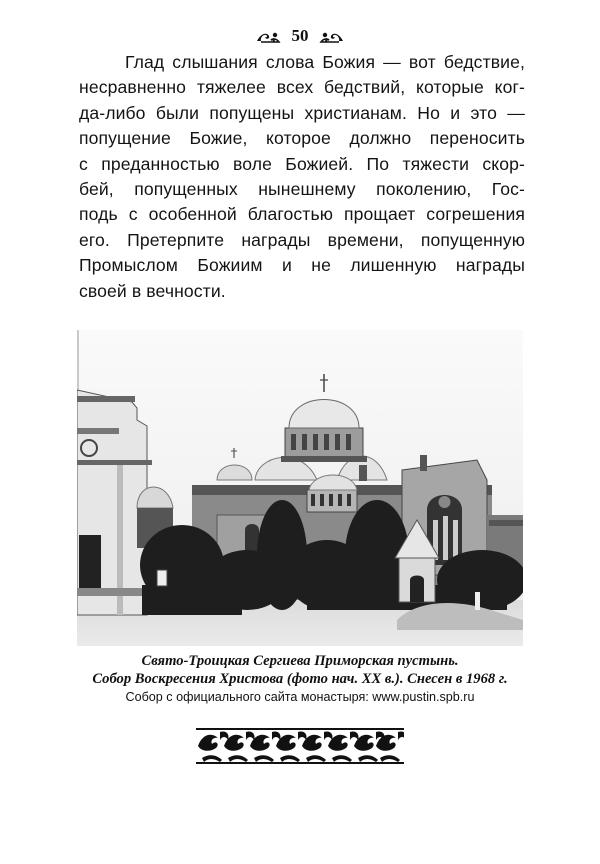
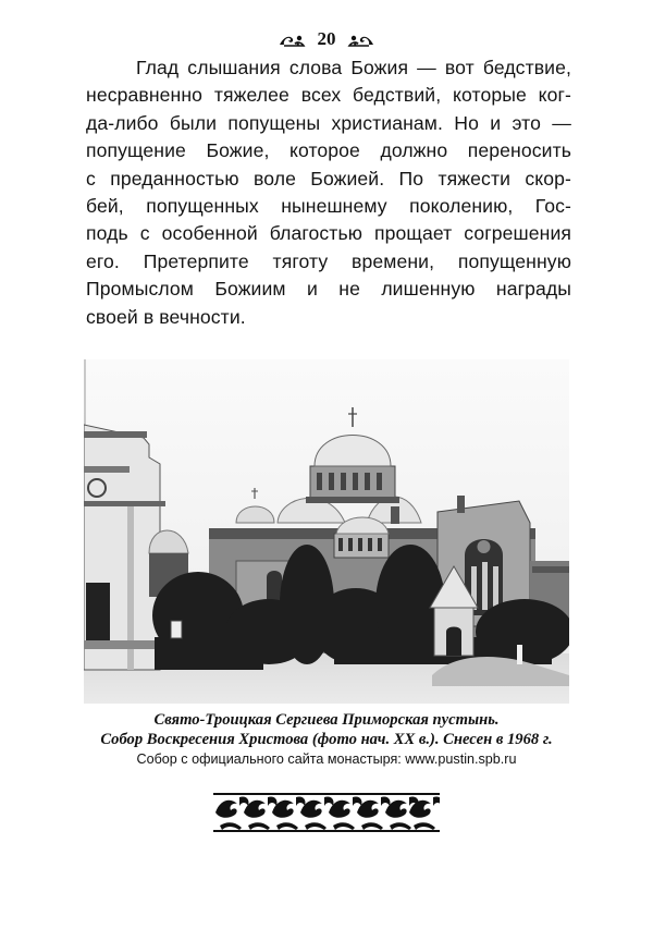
- 50
+ 20
  Глад слышания слова Божия — вот бедствие,
  несравненно тяжелее всех бедствий, которые ког-
  да-либо были попущены христианам. Но и это —
  попущение Божие, которое должно переносить
  с преданностью воле Божией. По тяжести скор-
  бей, попущенных нынешнему поколению, Гос-
  подь с особенной благостью прощает согрешения
- его. Претерпите награды времени, попущенную
+ его. Претерпите тяготу времени, попущенную
  Промыслом Божиим и не лишенную награды
  своей в вечности.
  Свято-Троицкая Сергиева Приморская пустынь.
  Собор Воскресения Христова (фото нач. XX в.). Снесен в 1968 г.
  Собор с официального сайта монастыря: www.pustin.spb.ru
